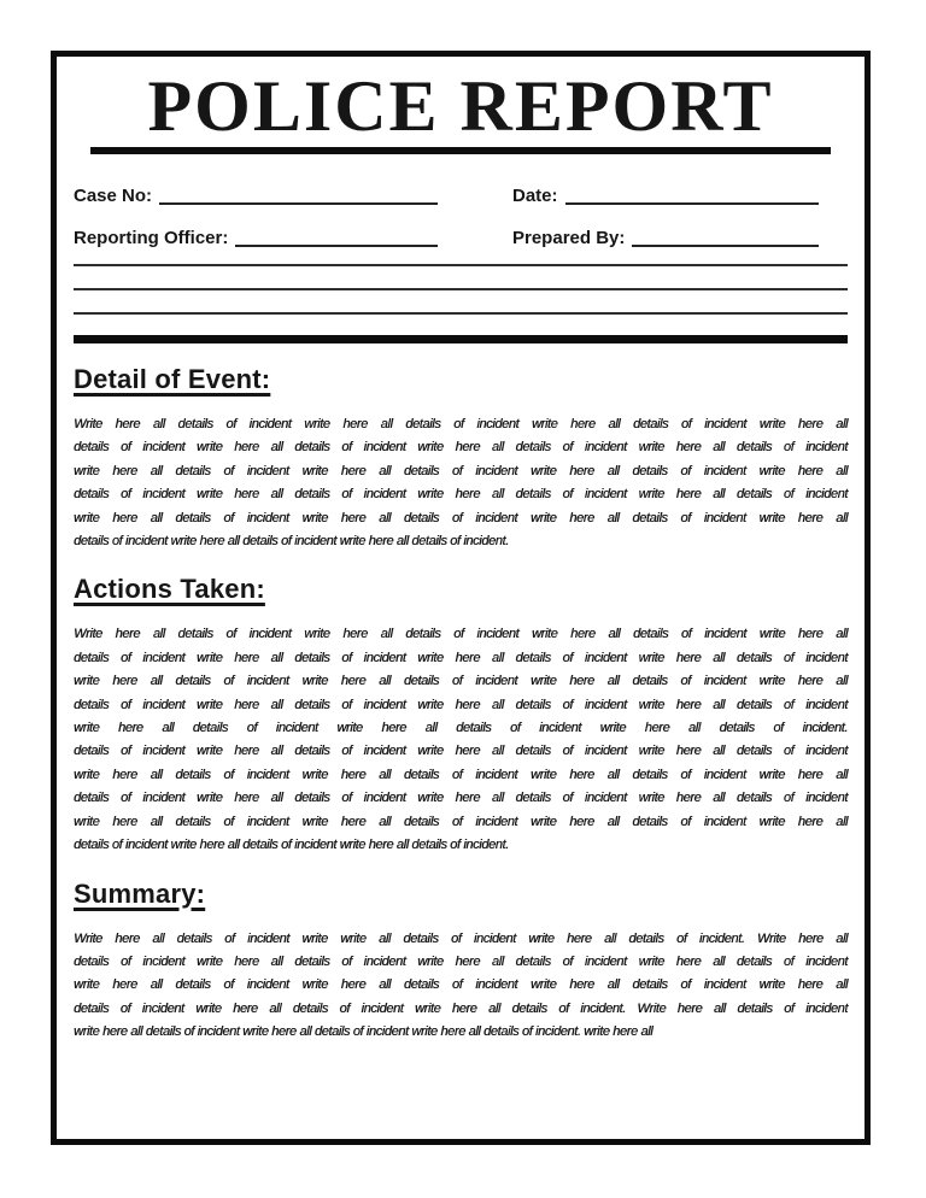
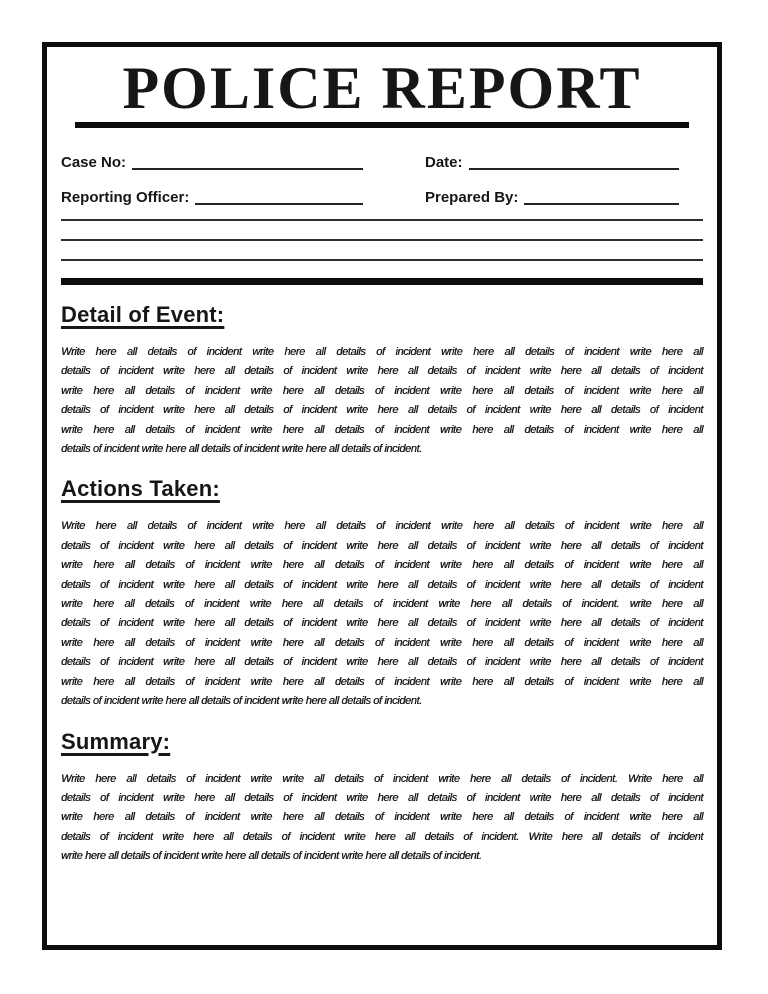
  POLICE REPORT
  Case No:
  Date:
  Reporting Officer:
  Prepared By:
  Detail of Event:
  Write here all details of incident write here all details of incident write here all details of incident write here all
  details of incident write here all details of incident write here all details of incident write here all details of incident
  write here all details of incident write here all details of incident write here all details of incident write here all
  details of incident write here all details of incident write here all details of incident write here all details of incident
  write here all details of incident write here all details of incident write here all details of incident write here all
  details of incident write here all details of incident write here all details of incident.
  Actions Taken:
  Write here all details of incident write here all details of incident write here all details of incident write here all
  details of incident write here all details of incident write here all details of incident write here all details of incident
  write here all details of incident write here all details of incident write here all details of incident write here all
  details of incident write here all details of incident write here all details of incident write here all details of incident
- write here all details of incident write here all details of incident write here all details of incident.
+ write here all details of incident write here all details of incident write here all details of incident. write here all
  details of incident write here all details of incident write here all details of incident write here all details of incident
  write here all details of incident write here all details of incident write here all details of incident write here all
  details of incident write here all details of incident write here all details of incident write here all details of incident
  write here all details of incident write here all details of incident write here all details of incident write here all
  details of incident write here all details of incident write here all details of incident.
  Summary:
  Write here all details of incident write write all details of incident write here all details of incident. Write here all
  details of incident write here all details of incident write here all details of incident write here all details of incident
  write here all details of incident write here all details of incident write here all details of incident write here all
  details of incident write here all details of incident write here all details of incident. Write here all details of incident
- write here all details of incident write here all details of incident write here all details of incident. write here all
+ write here all details of incident write here all details of incident write here all details of incident.
